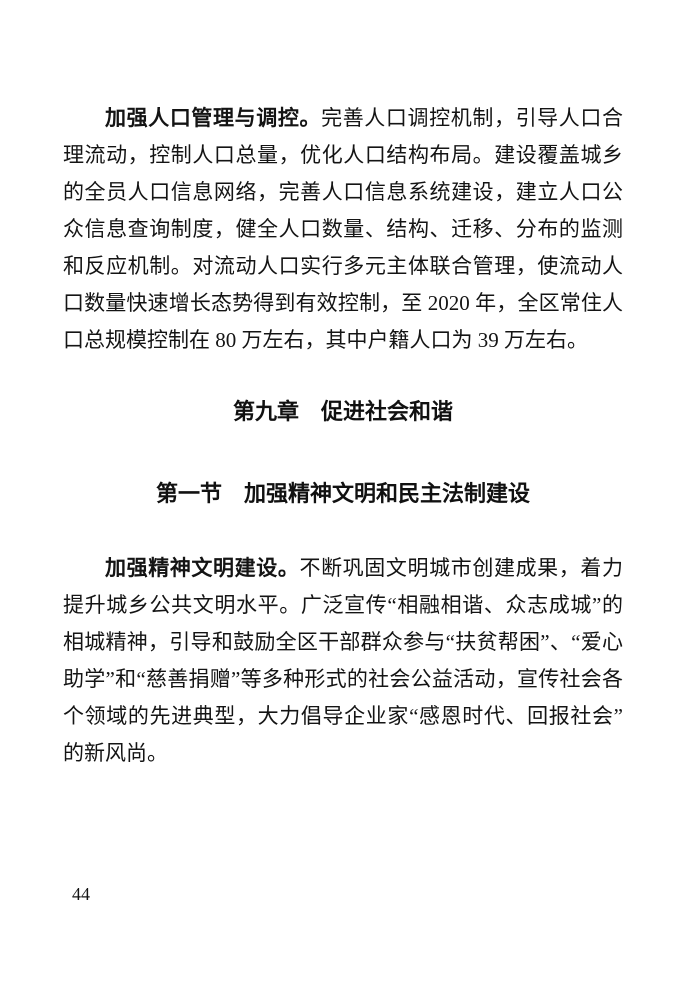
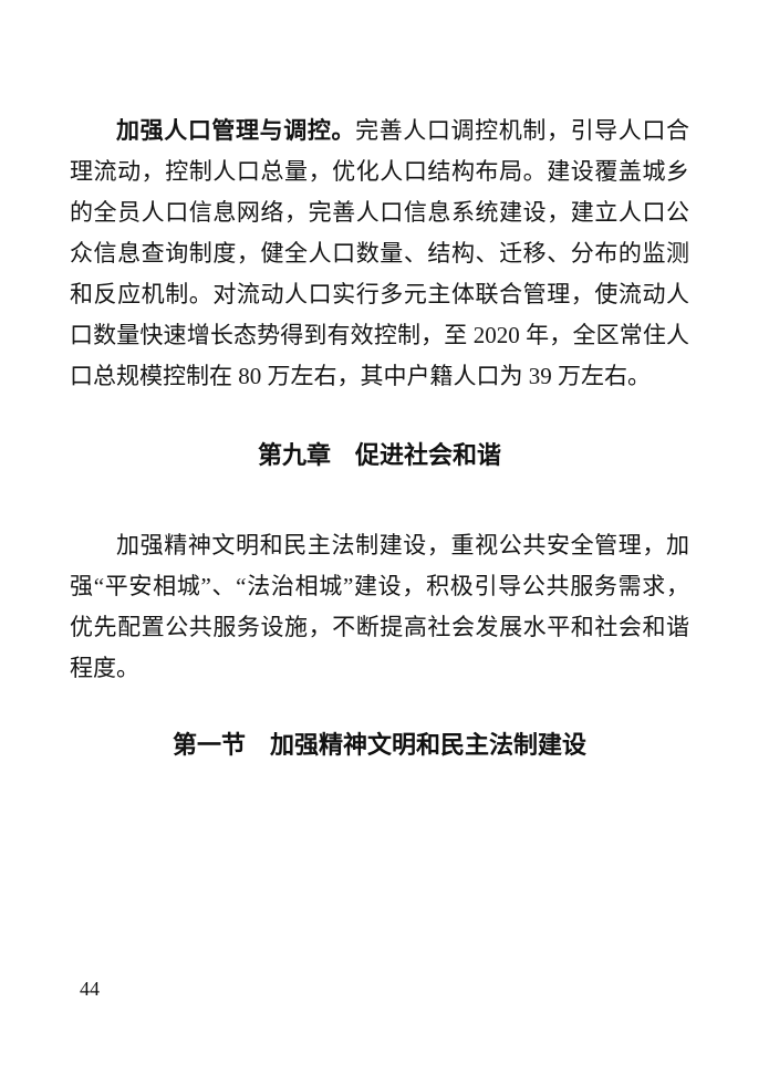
  加强人口管理与调控。完善人口调控机制，引导人口合理流动，控制人口总量，优化人口结构布局。建设覆盖城乡的全员人口信息网络，完善人口信息系统建设，建立人口公众信息查询制度，健全人口数量、结构、迁移、分布的监测和反应机制。对流动人口实行多元主体联合管理，使流动人口数量快速增长态势得到有效控制，至 2020 年，全区常住人口总规模控制在 80 万左右，其中户籍人口为 39 万左右。
  第九章 促进社会和谐
+ 加强精神文明和民主法制建设，重视公共安全管理，加强“平安相城”、“法治相城”建设，积极引导公共服务需求，优先配置公共服务设施，不断提高社会发展水平和社会和谐程度。
  第一节 加强精神文明和民主法制建设
- 加强精神文明建设。不断巩固文明城市创建成果，着力提升城乡公共文明水平。广泛宣传“相融相谐、众志成城”的相城精神，引导和鼓励全区干部群众参与“扶贫帮困”、“爱心助学”和“慈善捐赠”等多种形式的社会公益活动，宣传社会各个领域的先进典型，大力倡导企业家“感恩时代、回报社会”的新风尚。
  44
